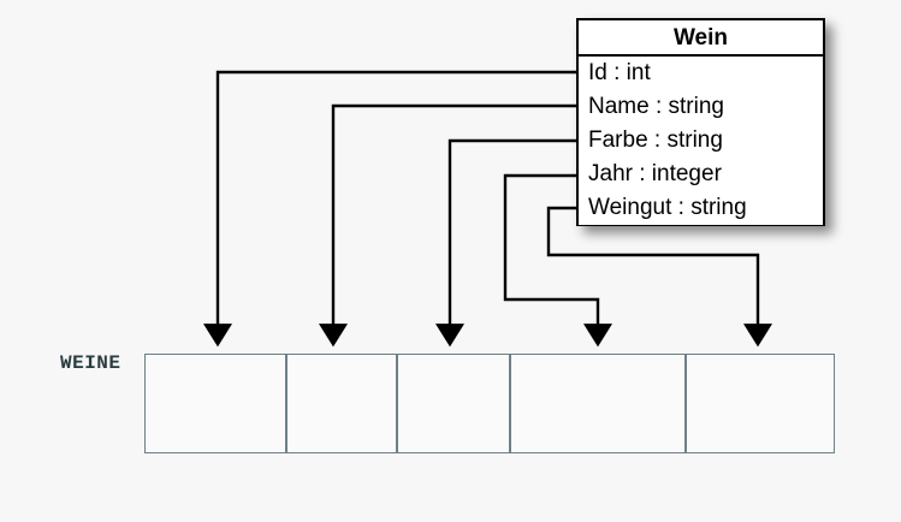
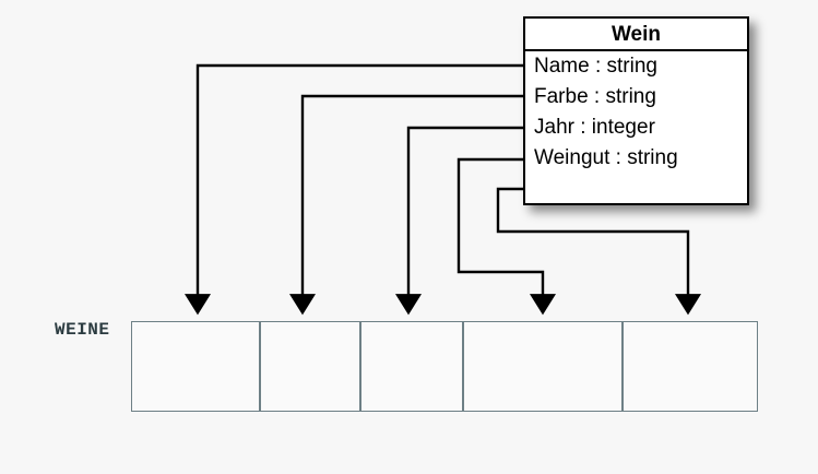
  Wein
- Id : int
  Name : string
  Farbe : string
  Jahr : integer
  Weingut : string
  WEINE
